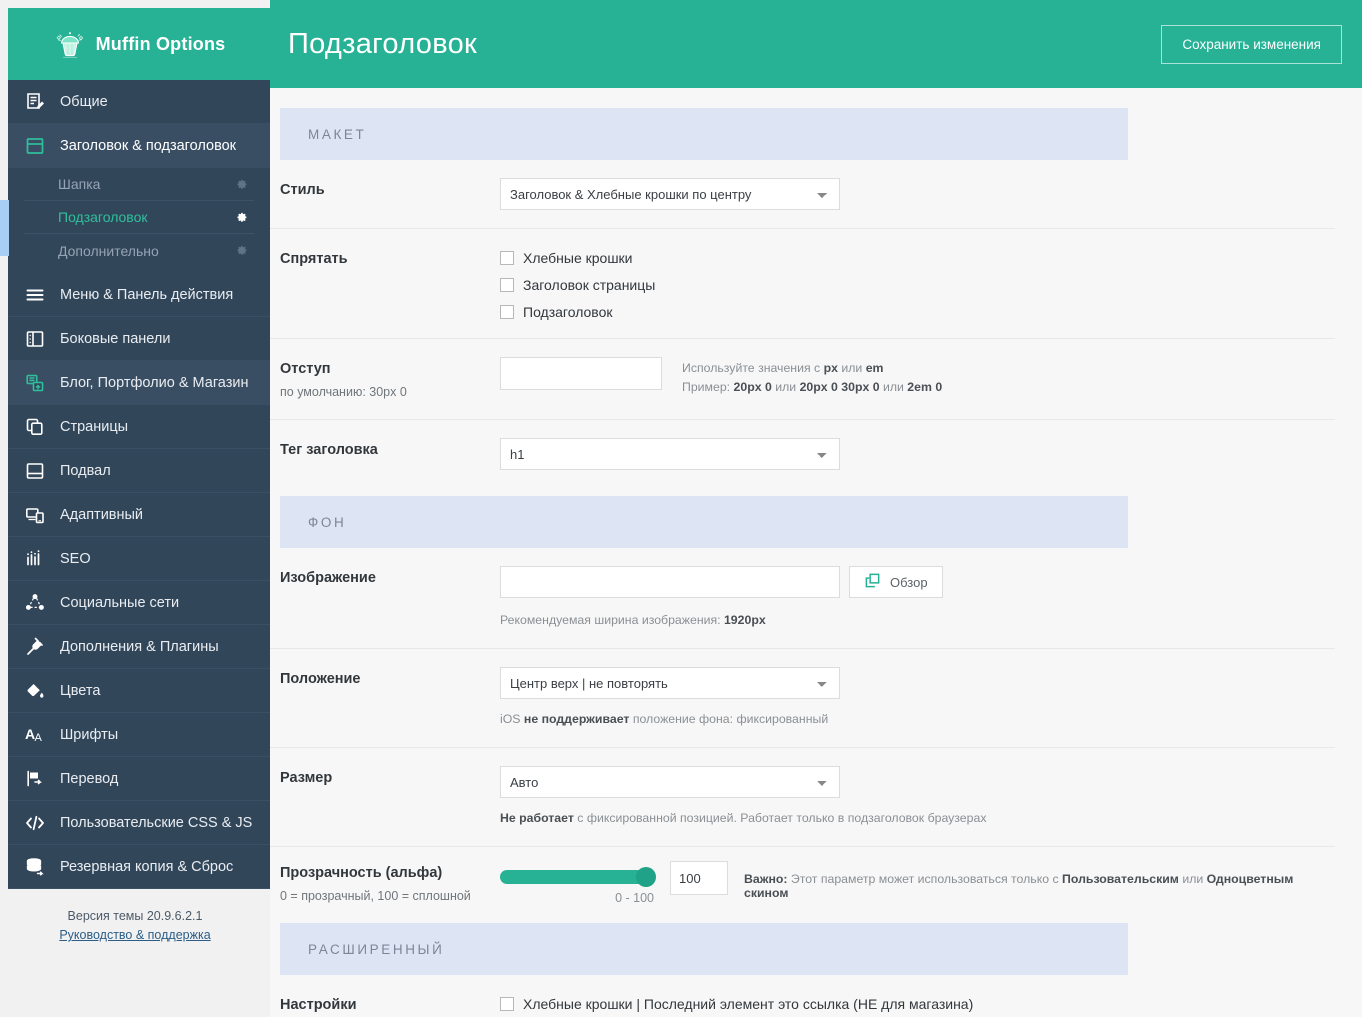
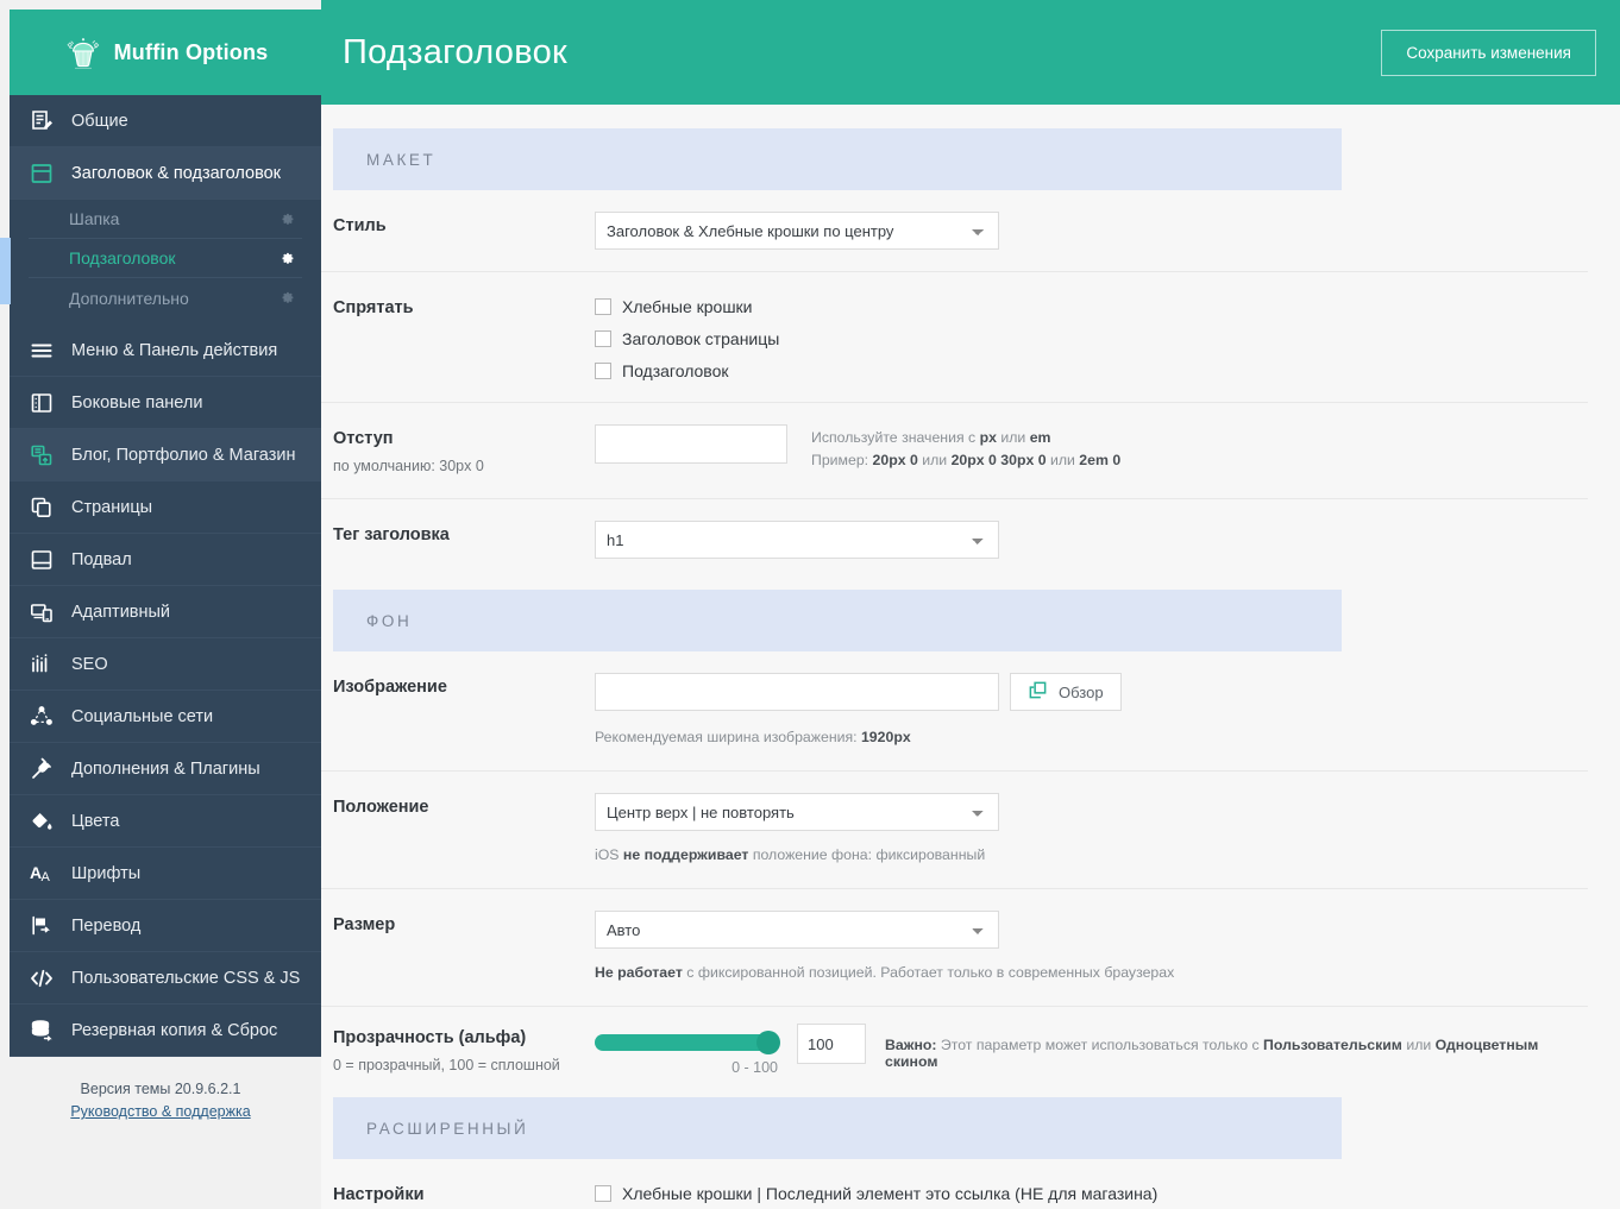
  Muffin Options
  Общие
  Заголовок & подзаголовок
  Шапка
  Подзаголовок
  Дополнительно
  Меню & Панель действия
  Боковые панели
  Блог, Портфолио & Магазин
  Страницы
  Подвал
  Адаптивный
  SEO
  Социальные сети
  Дополнения & Плагины
  Цвета
  A
  A
  Шрифты
  Перевод
  Пользовательские CSS & JS
  Резервная копия & Сброс
  Версия темы 20.9.6.2.1
  Руководство & поддержка
  Подзаголовок
  Сохранить изменения
  МАКЕТ
  Стиль
  Заголовок & Хлебные крошки по центру
  Спрятать
  Хлебные крошки
  Заголовок страницы
  Подзаголовок
  Отступ
  по умолчанию: 30px 0
  Используйте значения с px или em
  Пример: 20px 0 или 20px 0 30px 0 или 2em 0
  Тег заголовка
  h1
  ФОН
  Изображение
  Обзор
  Рекомендуемая ширина изображения: 1920px
  Положение
  Центр верх | не повторять
  iOS не поддерживает положение фона: фиксированный
  Размер
  Авто
- Не работает с фиксированной позицией. Работает только в подзаголовок браузерах
+ Не работает с фиксированной позицией. Работает только в современных браузерах
  Прозрачность (альфа)
  0 = прозрачный, 100 = сплошной
  0 - 100
  100
  Важно: Этот параметр может использоваться только с Пользовательским или Одноцветным скином
  РАСШИРЕННЫЙ
  Настройки
  Хлебные крошки | Последний элемент это ссылка (НЕ для магазина)
